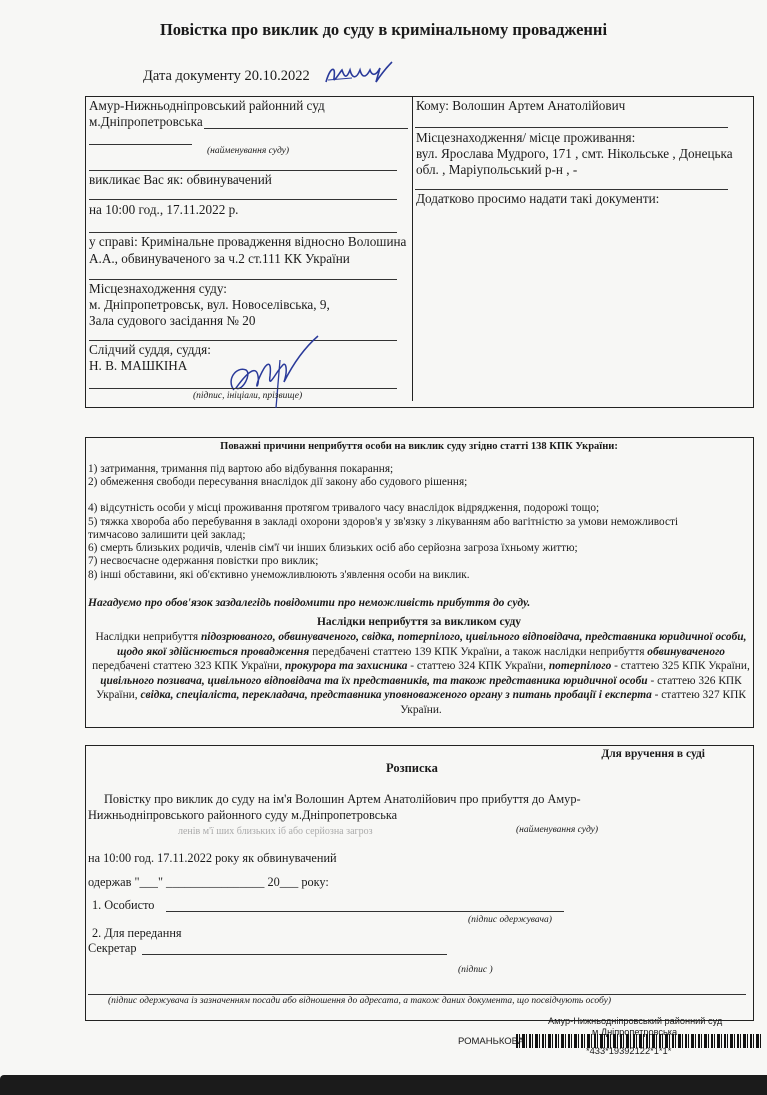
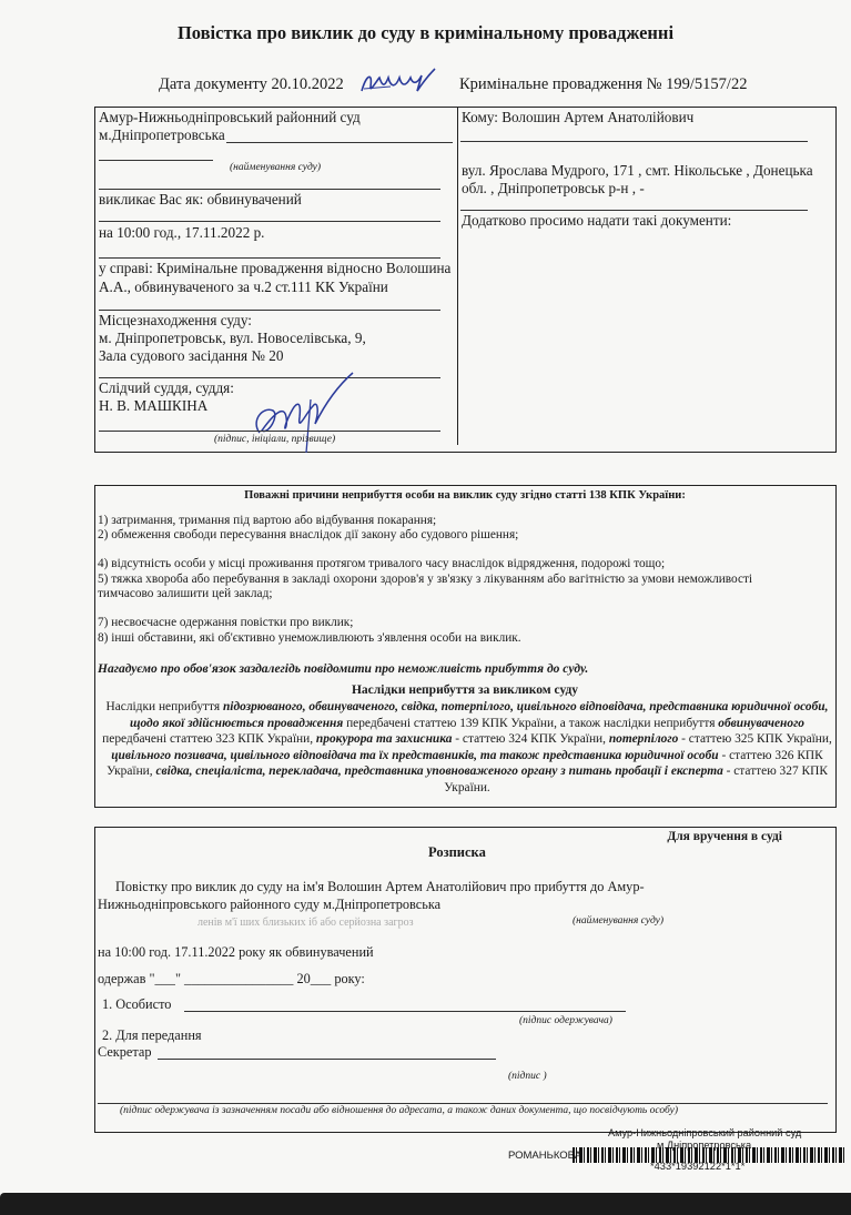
  Повістка про виклик до суду в кримінальному провадженні
  Дата документу 20.10.2022
+ Кримінальне провадження № 199/5157/22
  Амур-Нижньодніпровський районний суд
  м.Дніпропетровська
  (найменування суду)
  викликає Вас як: обвинувачений
  на 10:00 год., 17.11.2022 р.
  у справі: Кримінальне провадження відносно Волошина
  А.А., обвинуваченого за ч.2 ст.111 КК України
  Місцезнаходження суду:
  м. Дніпропетровськ, вул. Новоселівська, 9,
  Зала судового засідання № 20
  Слідчий суддя, суддя:
  Н. В. МАШКІНА
  (підпис, ініціали, прізвище)
  Кому: Волошин Артем Анатолійович
- Місцезнаходження/ місце проживання:
  вул. Ярослава Мудрого, 171 , смт. Нікольське , Донецька
- обл. , Маріупольський р-н , -
+ обл. , Дніпропетровськ р-н , -
  Додатково просимо надати такі документи:
  Поважні причини неприбуття особи на виклик суду згідно статті 138 КПК України:
  1) затримання, тримання під вартою або відбування покарання;
  2) обмеження свободи пересування внаслідок дії закону або судового рішення;
  4) відсутність особи у місці проживання протягом тривалого часу внаслідок відрядження, подорожі тощо;
  5) тяжка хвороба або перебування в закладі охорони здоров'я у зв'язку з лікуванням або вагітністю за умови неможливості
  тимчасово залишити цей заклад;
- 6) смерть близьких родичів, членів сім'ї чи інших близьких осіб або серйозна загроза їхньому життю;
  7) несвоєчасне одержання повістки про виклик;
  8) інші обставини, які об'єктивно унеможливлюють з'явлення особи на виклик.
  Нагадуємо про обов'язок заздалегідь повідомити про неможливість прибуття до суду.
  Наслідки неприбуття за викликом суду
  Наслідки неприбуття підозрюваного, обвинуваченого, свідка, потерпілого, цивільного відповідача, представника юридичної особи, щодо якої здійснюється провадження передбачені статтею 139 КПК України, а також наслідки неприбуття обвинуваченого передбачені статтею 323 КПК України, прокурора та захисника - статтею 324 КПК України, потерпілого - статтею 325 КПК України, цивільного позивача, цивільного відповідача та їх представників, та також представника юридичної особи - статтею 326 КПК України, свідка, спеціаліста, перекладача, представника уповноваженого органу з питань пробації і експерта - статтею 327 КПК України.
  Для вручення в суді
  Розписка
  Повістку про виклик до суду на ім'я Волошин Артем Анатолійович про прибуття до Амур-
  Нижньодніпровського районного суду м.Дніпропетровська
  ленів м'ї ших близьких іб або серйозна загроз
  (найменування суду)
  на 10:00 год. 17.11.2022 року як обвинувачений
  одержав "___" ________________ 20___ року:
  1. Особисто
  (підпис одержувача)
  2. Для передання
  Секретар
  (підпис )
  (підпис одержувача із зазначенням посади або відношення до адресата, а також даних документа, що посвідчують особу)
  Амур-Нижньодніпровський районний суд
  м.Дніпропетровська
  РОМАНЬКОВ
  *433*19392122*1*1*
